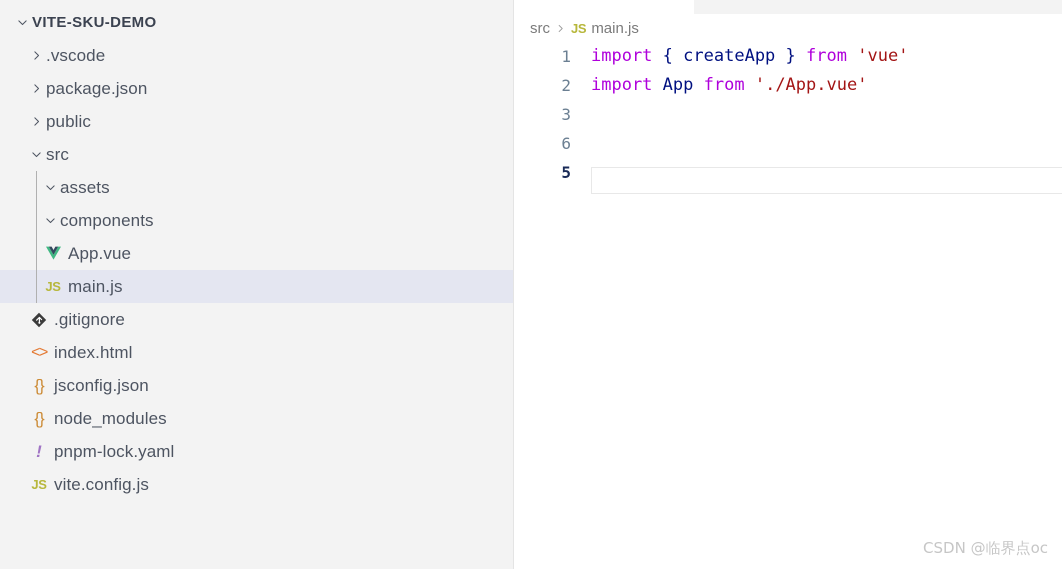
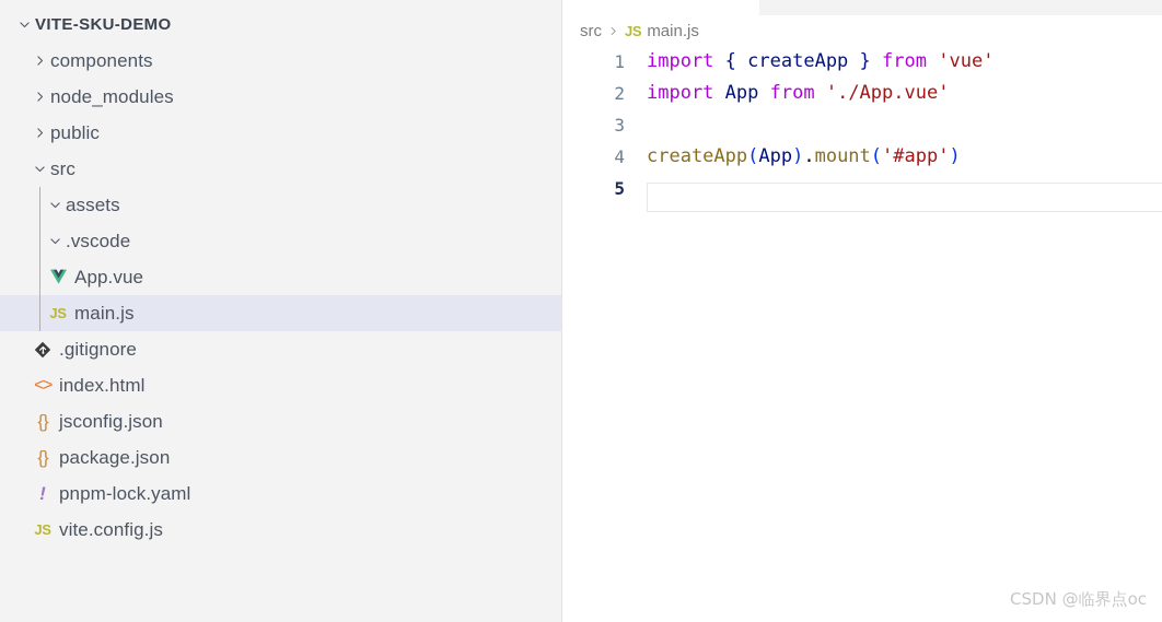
  VITE-SKU-DEMO
- .vscode
+ components
- package.json
+ node_modules
  public
  src
  assets
- components
+ .vscode
  App.vue
  JS
  main.js
  .gitignore
  <>
  index.html
  {}
  jsconfig.json
  {}
- node_modules
+ package.json
  !
  pnpm-lock.yaml
  JS
  vite.config.js
  src
  JS
  main.js
  1
  import { createApp } from 'vue'
  2
  import App from './App.vue'
  3
- 6
+ 4
+ createApp(App).mount('#app')
  5
  CSDN @临界点oc
